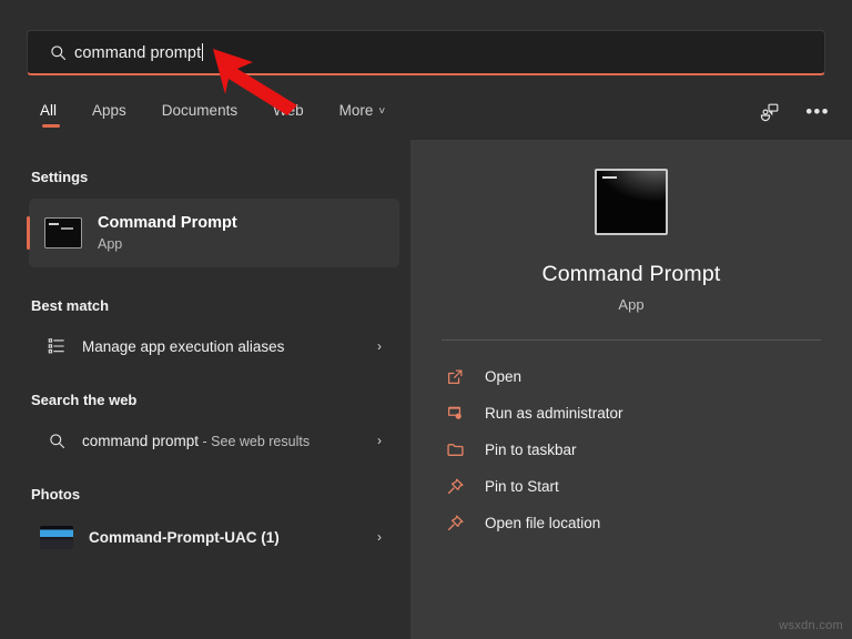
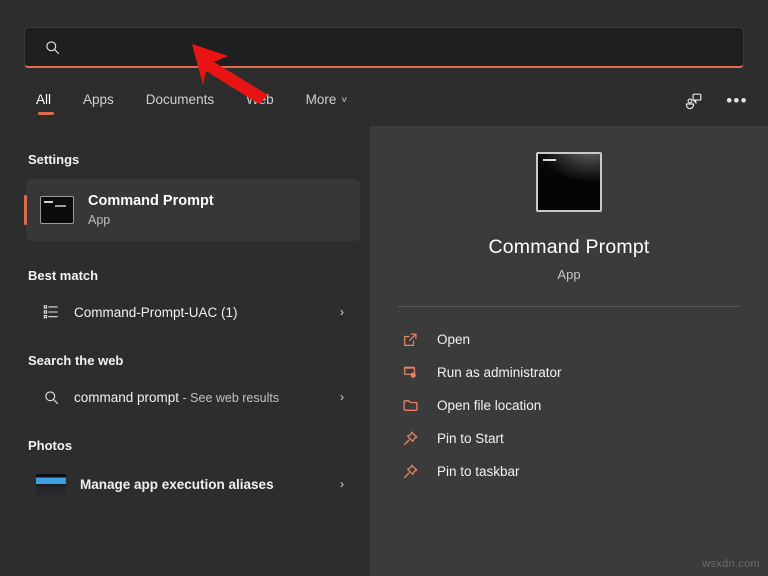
- command prompt
  All
  Apps
  Documents
  More ˅
  •••
  Settings
  Command Prompt
  App
  Best match
- Manage app execution aliases
+ Command-Prompt-UAC (1)
  ›
  Search the web
  command prompt - See web results
  ›
  Photos
- Command-Prompt-UAC (1)
+ Manage app execution aliases
  ›
  Command Prompt
  App
  Open
  Run as administrator
- Pin to taskbar
+ Open file location
  Pin to Start
- Open file location
+ Pin to taskbar
  wsxdn.com
